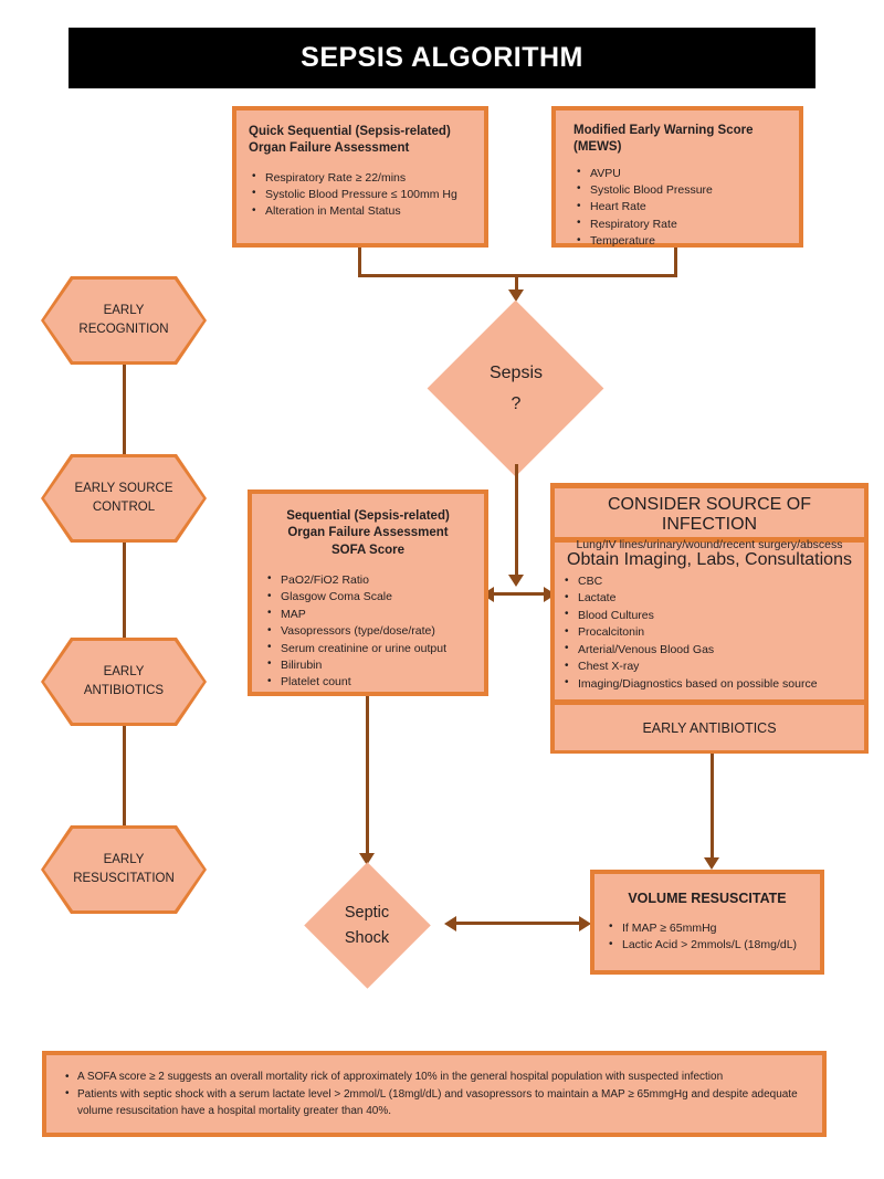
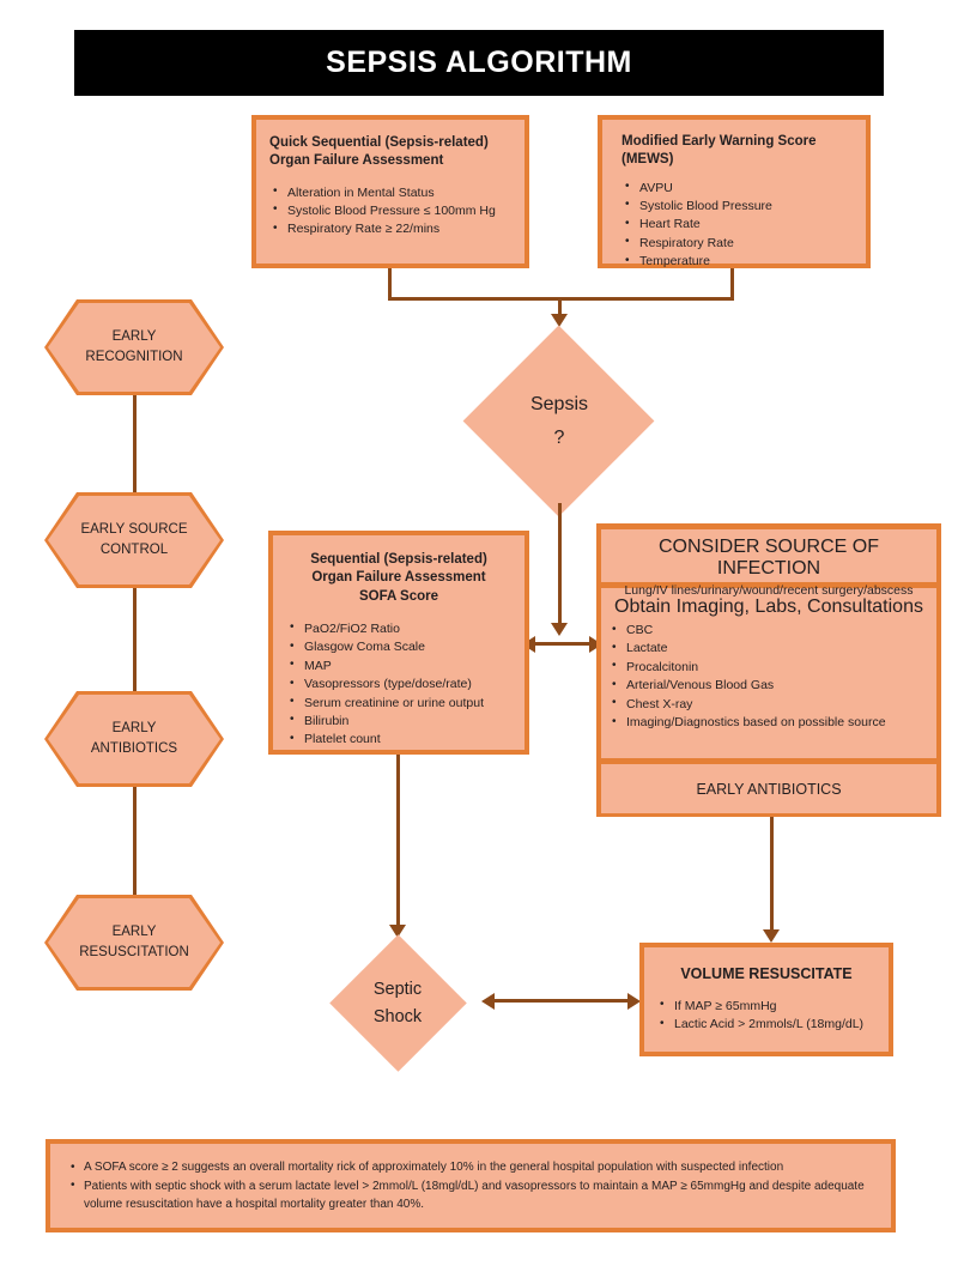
  SEPSIS ALGORITHM
  Quick Sequential (Sepsis-related)
  Organ Failure Assessment
- Respiratory Rate ≥ 22/mins
+ Alteration in Mental Status
  Systolic Blood Pressure ≤ 100mm Hg
- Alteration in Mental Status
+ Respiratory Rate ≥ 22/mins
  Modified Early Warning Score
  (MEWS)
  AVPU
  Systolic Blood Pressure
  Heart Rate
  Respiratory Rate
  Temperature
  Sepsis
  ?
  Sequential (Sepsis-related)
  Organ Failure Assessment
  SOFA Score
  PaO2/FiO2 Ratio
  Glasgow Coma Scale
  MAP
  Vasopressors (type/dose/rate)
  Serum creatinine or urine output
  Bilirubin
  Platelet count
  CONSIDER SOURCE OF INFECTION
  Lung/IV lines/urinary/wound/recent surgery/abscess
  Obtain Imaging, Labs, Consultations
  CBC
  Lactate
- Blood Cultures
  Procalcitonin
  Arterial/Venous Blood Gas
  Chest X-ray
  Imaging/Diagnostics based on possible source
  EARLY ANTIBIOTICS
  Septic
  Shock
  VOLUME RESUSCITATE
  If MAP ≥ 65mmHg
  Lactic Acid > 2mmols/L (18mg/dL)
  EARLY
  RECOGNITION
  EARLY SOURCE
  CONTROL
  EARLY
  ANTIBIOTICS
  EARLY
  RESUSCITATION
  A SOFA score ≥ 2 suggests an overall mortality rick of approximately 10% in the general hospital population with suspected infection
  Patients with septic shock with a serum lactate level > 2mmol/L (18mgl/dL) and vasopressors to maintain a MAP ≥ 65mmgHg and despite adequate volume resuscitation have a hospital mortality greater than 40%.
